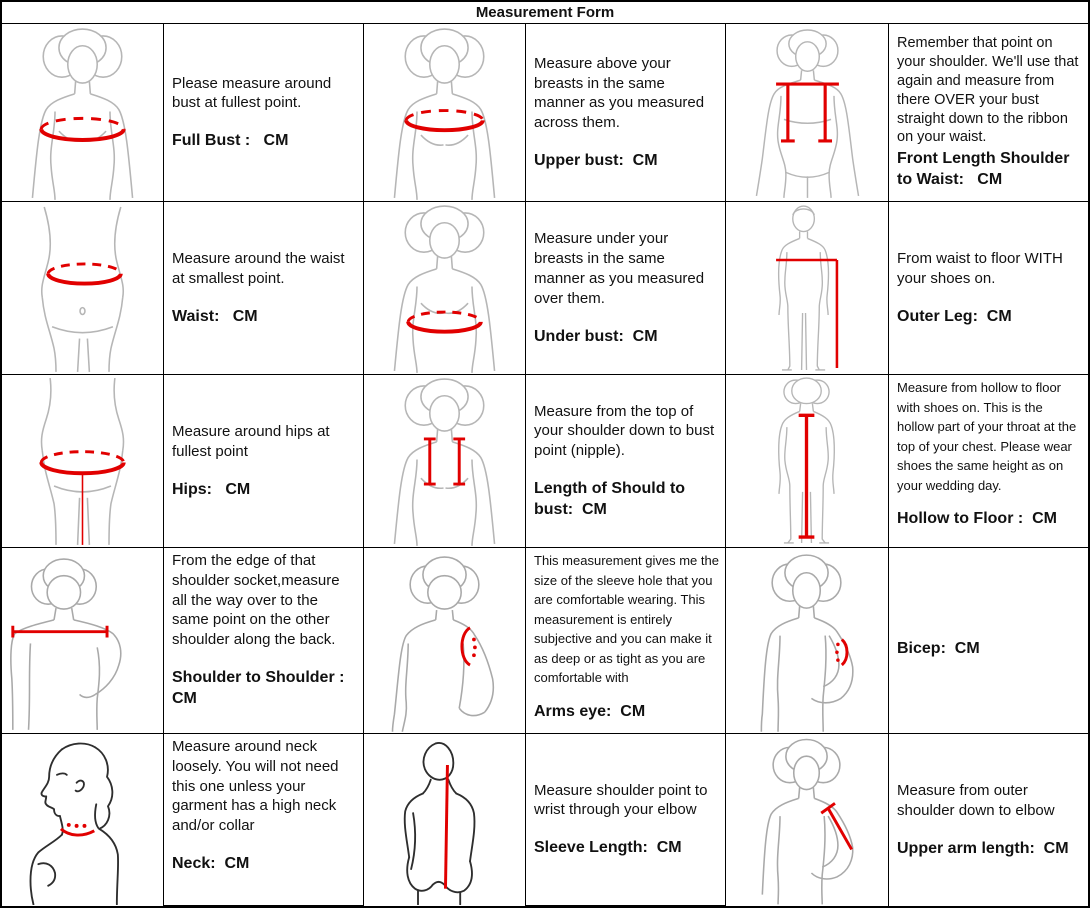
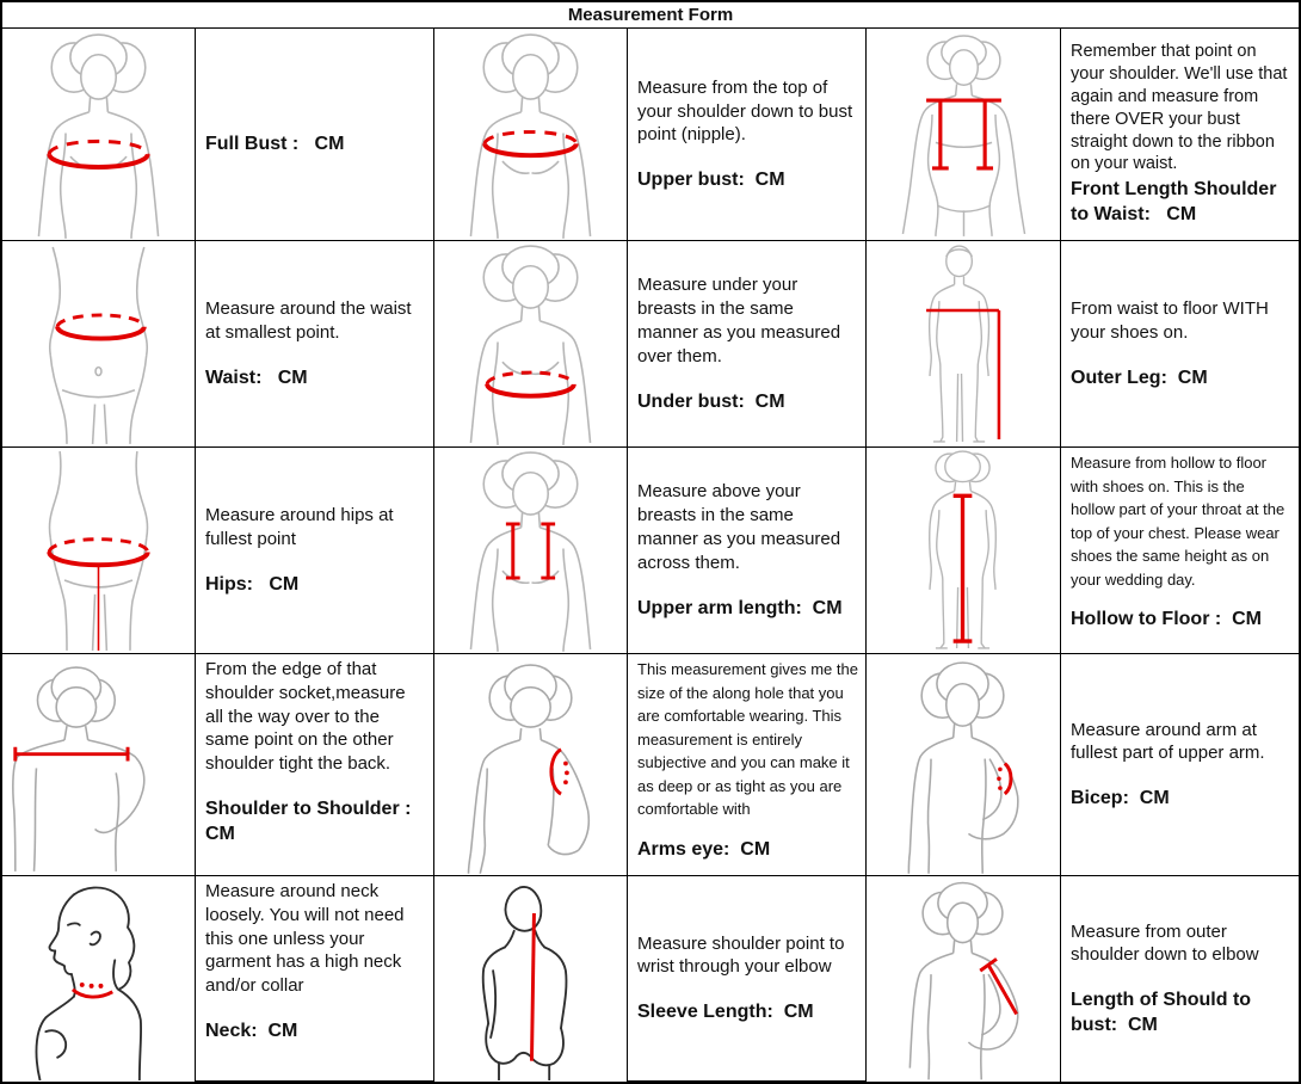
  Measurement Form
- Please measure around bust at fullest point.
  Full Bust : CM
- Measure above your breasts in the same manner as you measured across them.
+ Measure from the top of your shoulder down to bust point (nipple).
  Upper bust: CM
  Remember that point on your shoulder. We'll use that again and measure from there OVER your bust straight down to the ribbon on your waist.
  Front Length Shoulder to Waist: CM
  Measure around the waist at smallest point.
  Waist: CM
  Measure under your breasts in the same manner as you measured over them.
  Under bust: CM
  From waist to floor WITH your shoes on.
  Outer Leg: CM
  Measure around hips at fullest point
  Hips: CM
- Measure from the top of your shoulder down to bust point (nipple).
+ Measure above your breasts in the same manner as you measured across them.
- Length of Should to bust: CM
+ Upper arm length: CM
  Measure from hollow to floor with shoes on. This is the hollow part of your throat at the top of your chest. Please wear shoes the same height as on your wedding day.
  Hollow to Floor : CM
- From the edge of that shoulder socket,measure all the way over to the same point on the other shoulder along the back.
+ From the edge of that shoulder socket,measure all the way over to the same point on the other shoulder tight the back.
  Shoulder to Shoulder : CM
- This measurement gives me the size of the sleeve hole that you are comfortable wearing. This measurement is entirely subjective and you can make it as deep or as tight as you are comfortable with
+ This measurement gives me the size of the along hole that you are comfortable wearing. This measurement is entirely subjective and you can make it as deep or as tight as you are comfortable with
  Arms eye: CM
+ Measure around arm at fullest part of upper arm.
  Bicep: CM
  Measure around neck loosely. You will not need this one unless your garment has a high neck and/or collar
  Neck: CM
  Measure shoulder point to wrist through your elbow
  Sleeve Length: CM
  Measure from outer shoulder down to elbow
- Upper arm length: CM
+ Length of Should to bust: CM
